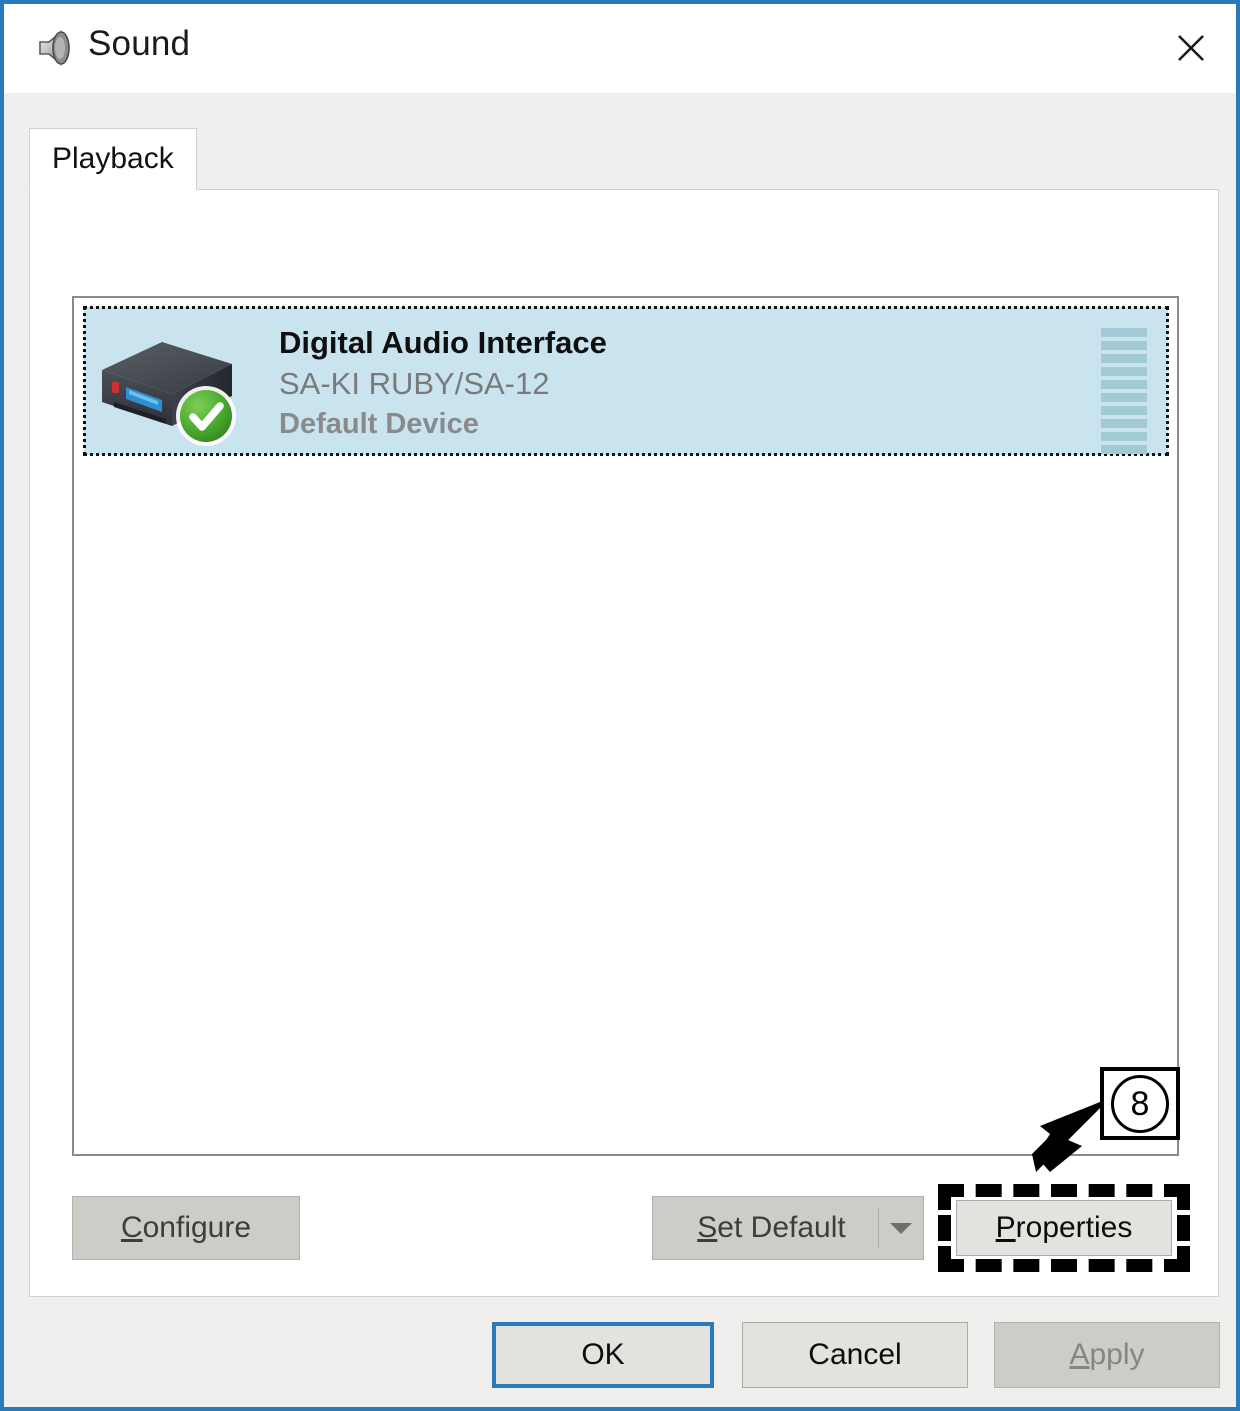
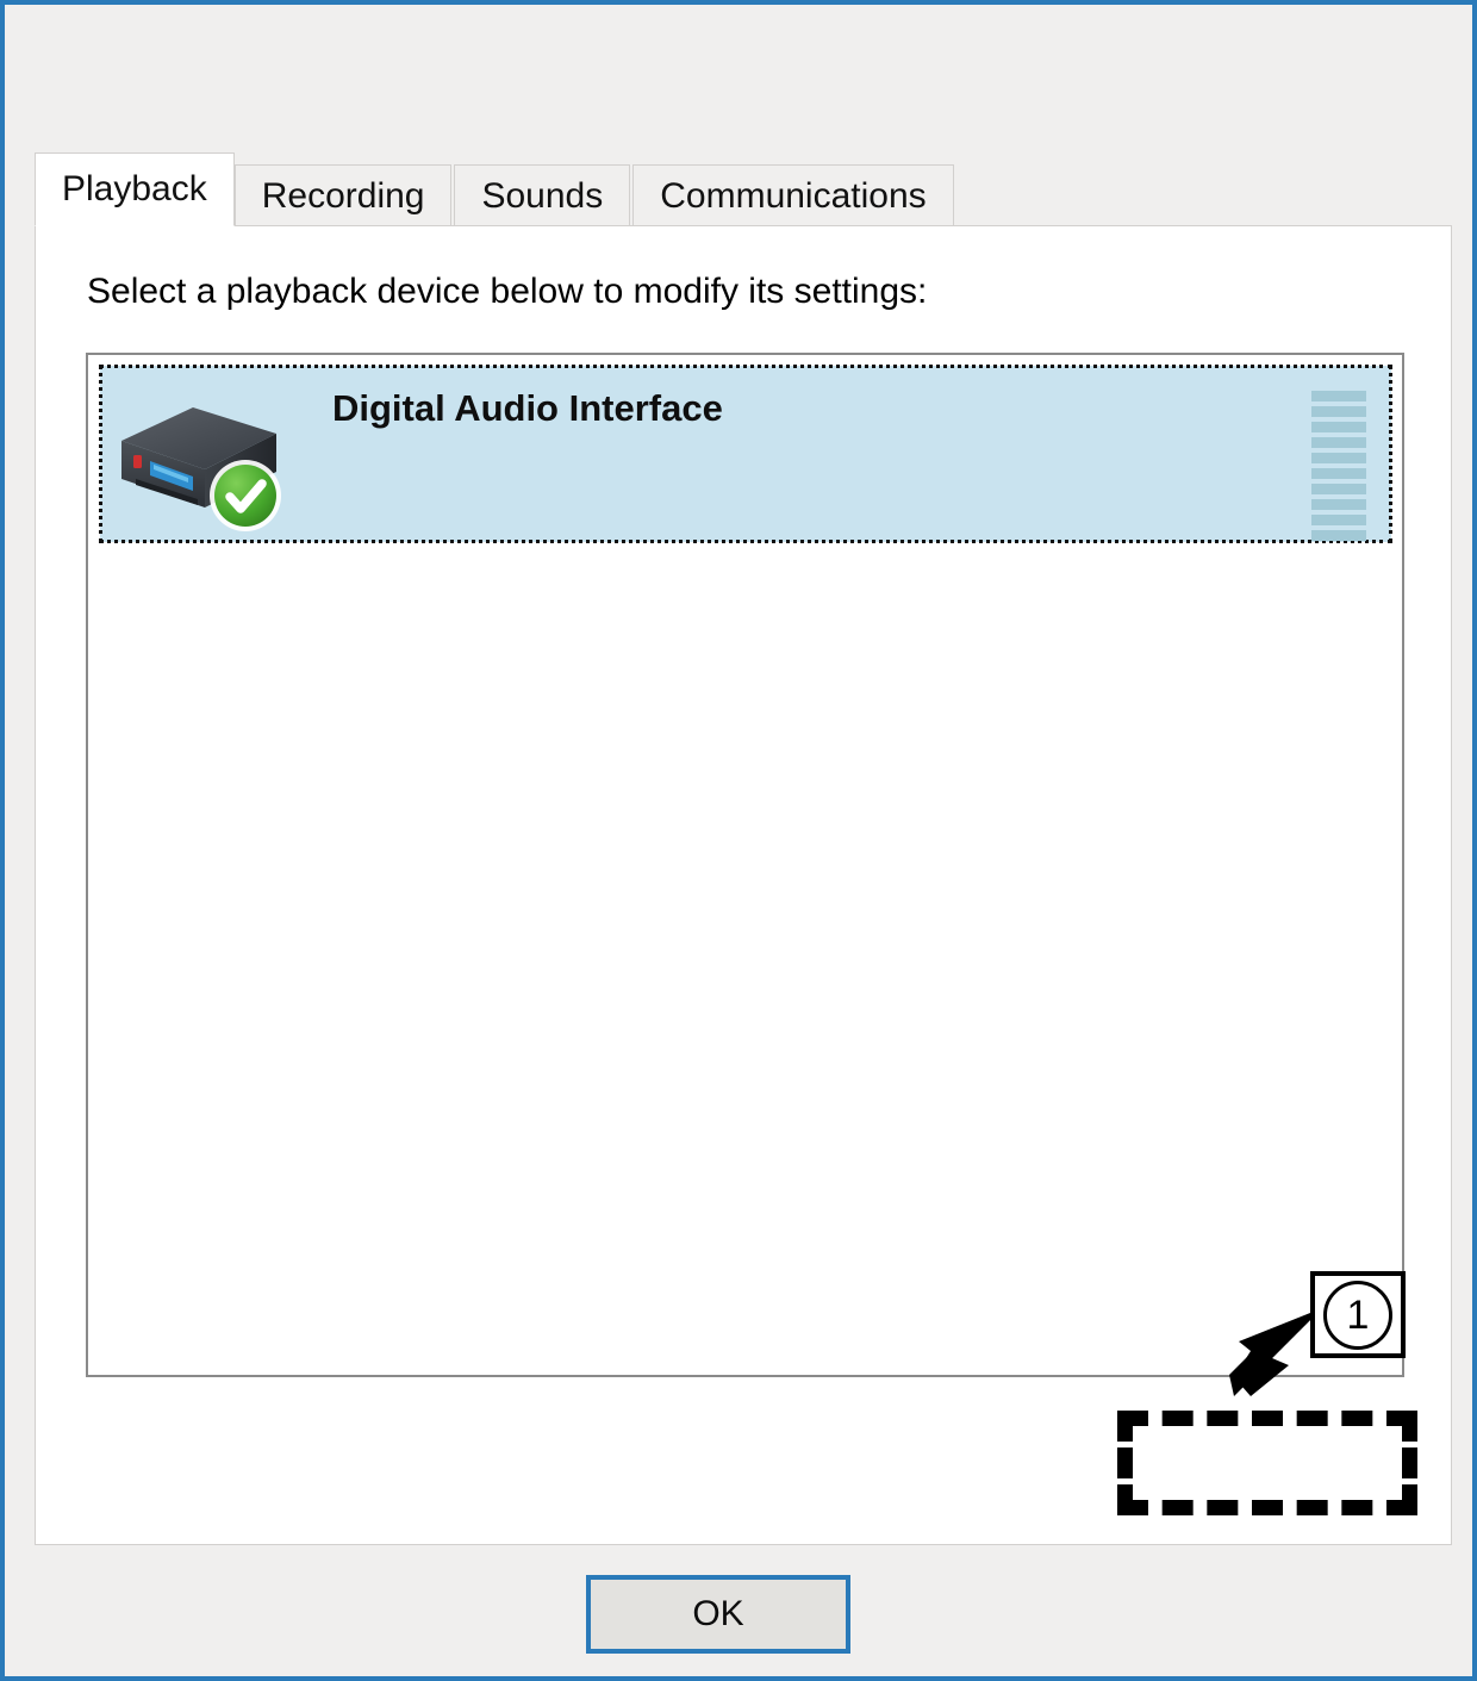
- Sound
  Playback
+ Recording
+ Sounds
+ Communications
+ Select a playback device below to modify its settings:
  Digital Audio Interface
- SA-KI RUBY/SA-12
- Default Device
- Configure
- Set Default
- Properties
- 8
+ 1
  OK
- Cancel
- Apply
